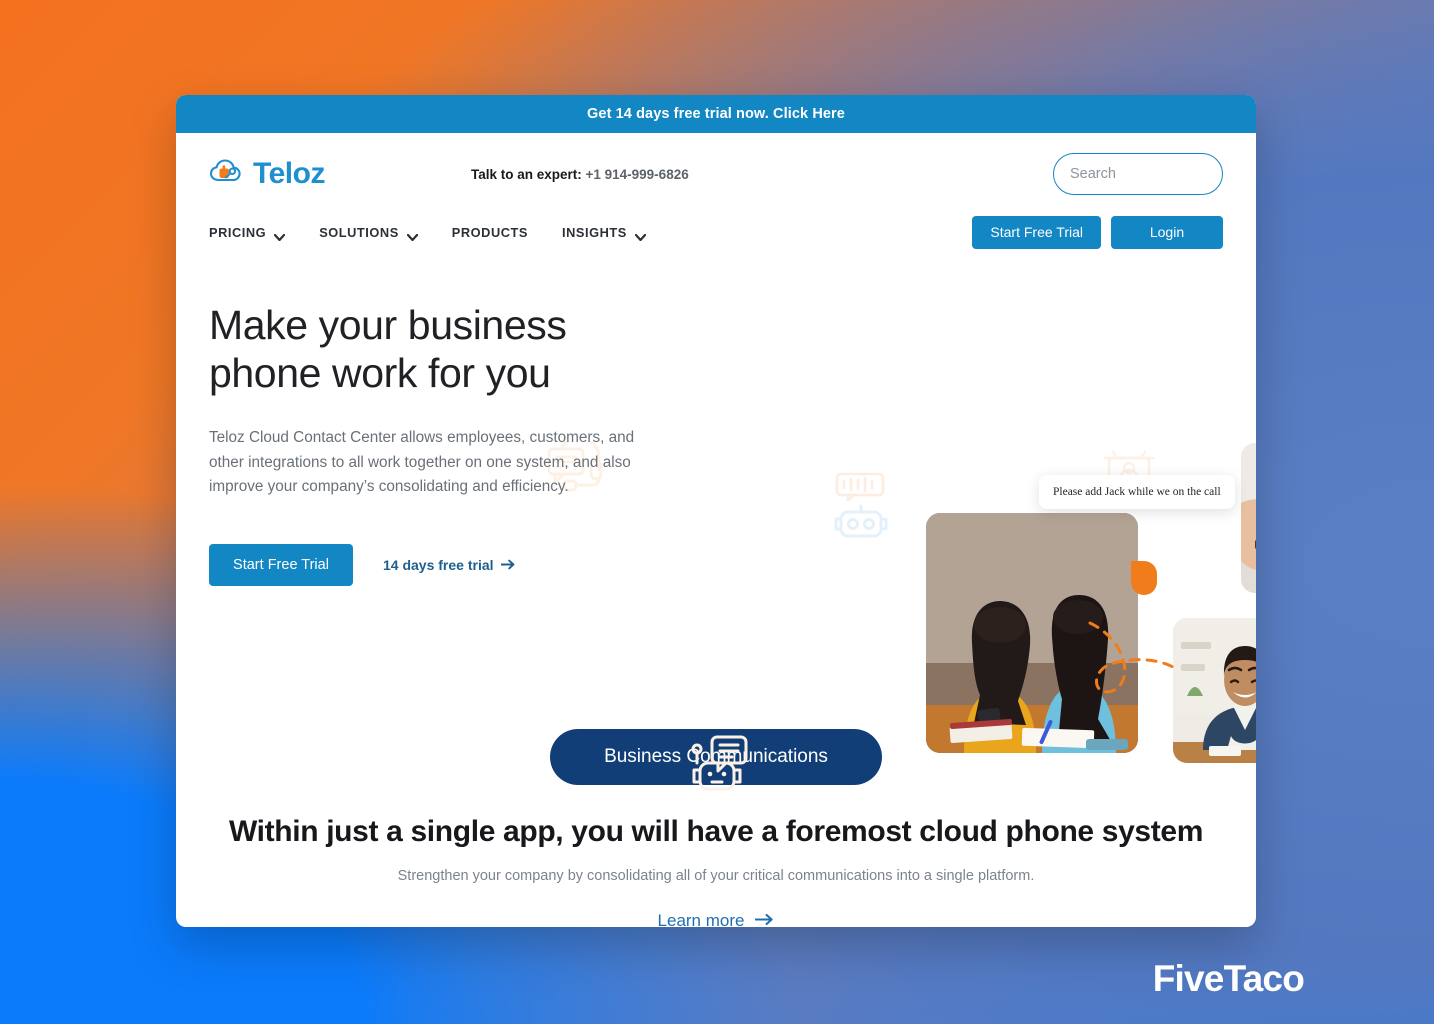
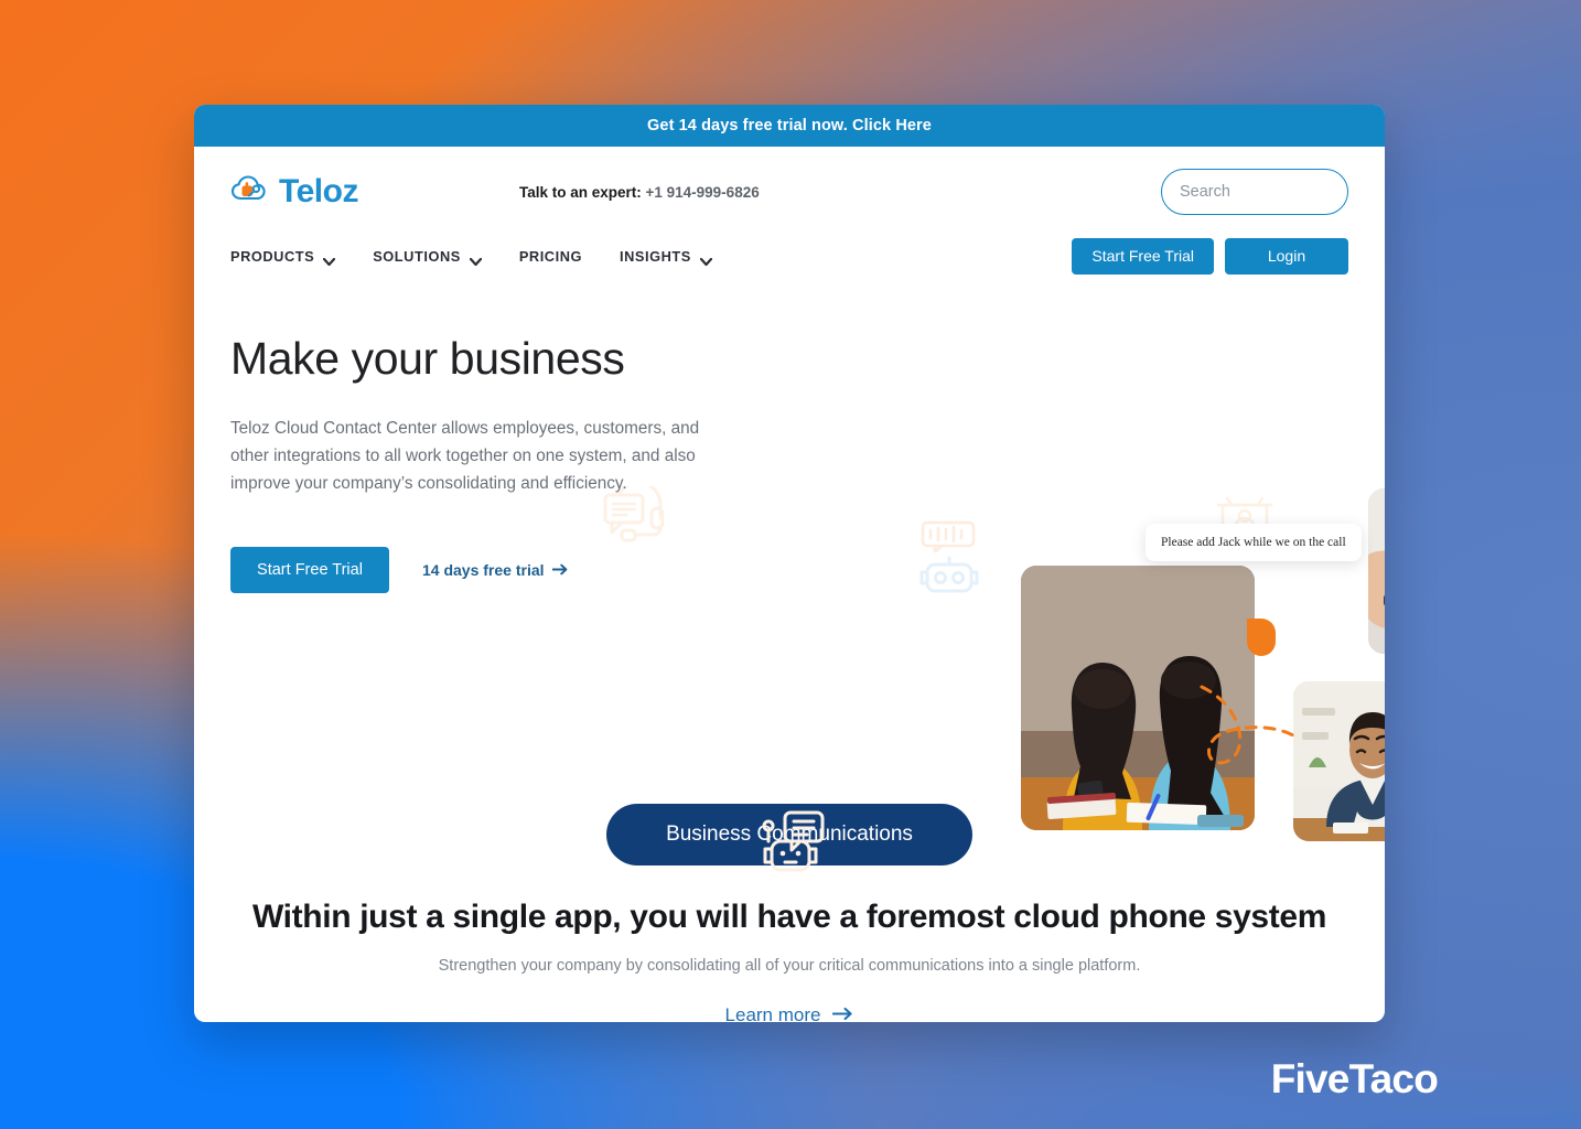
  Get 14 days free trial now. Click Here
  Teloz
  Talk to an expert: +1 914-999-6826
  Search
- PRICING
+ PRODUCTS
  SOLUTIONS
- PRODUCTS
+ PRICING
  INSIGHTS
  Start Free Trial
  Login
  Make your business
- phone work for you
  Teloz Cloud Contact Center allows employees, customers, and other integrations to all work together on one system, and also improve your company’s consolidating and efficiency.
  Start Free Trial
  14 days free trial
  Please add Jack while we on the call
  Business Comunications
  Within just a single app, you will have a foremost cloud phone system
  Strengthen your company by consolidating all of your critical communications into a single platform.
  Learn more
  FiveTaco
